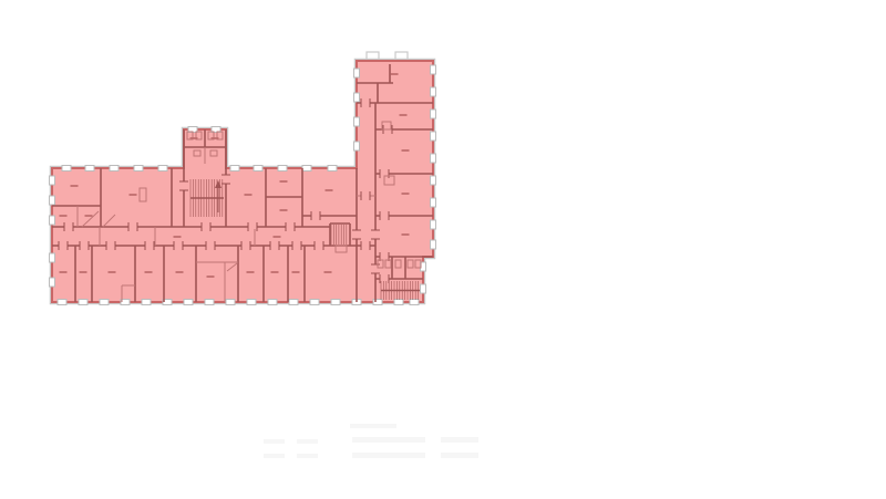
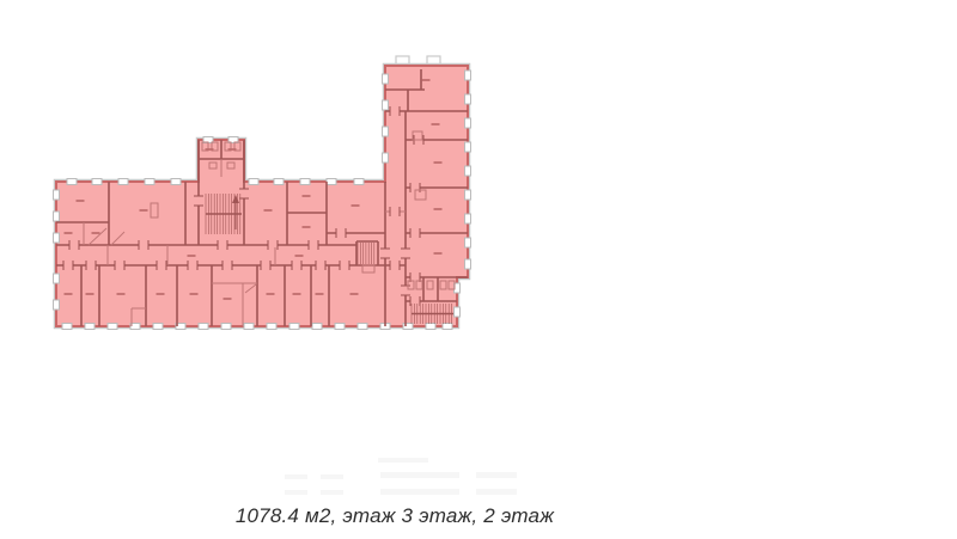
+ 1078.4 м2, этаж 3 этаж, 2 этаж
